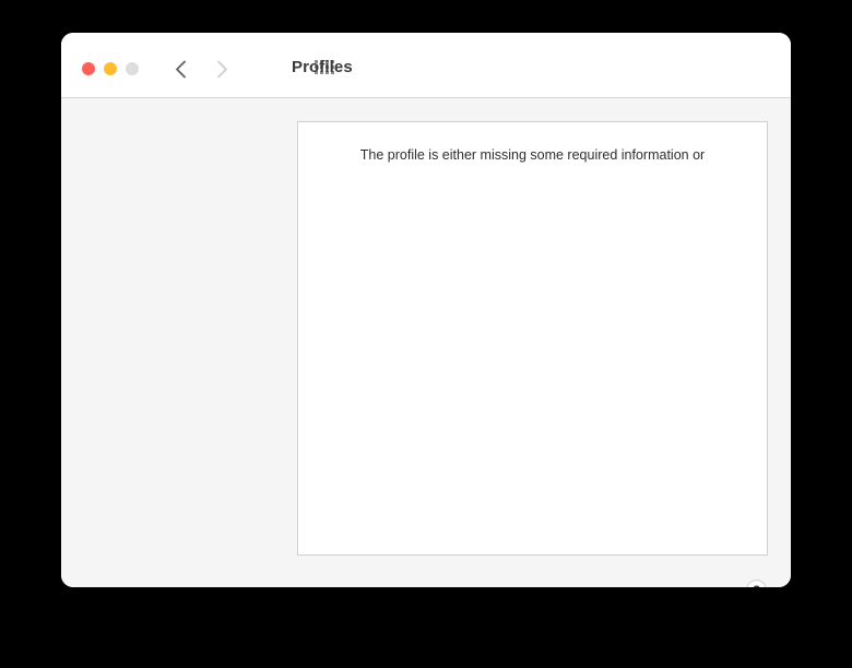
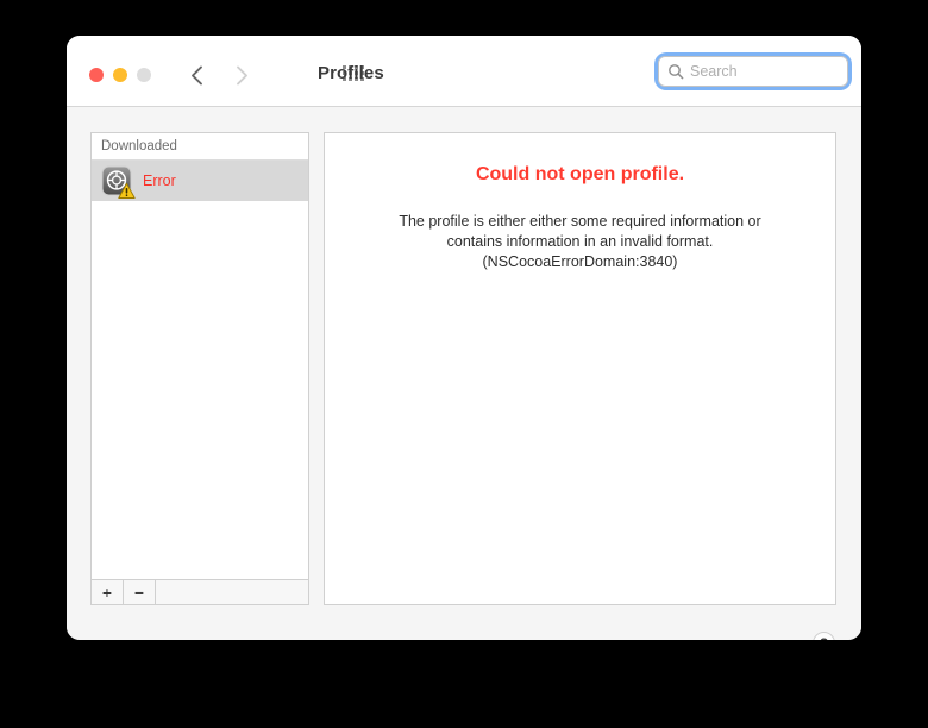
  Profiles
+ Search
+ Downloaded
+ Error
+ +
+ −
+ Could not open profile.
- The profile is either missing some required information or
+ The profile is either either some required information or
+ contains information in an invalid format.
+ (NSCocoaErrorDomain:3840)
